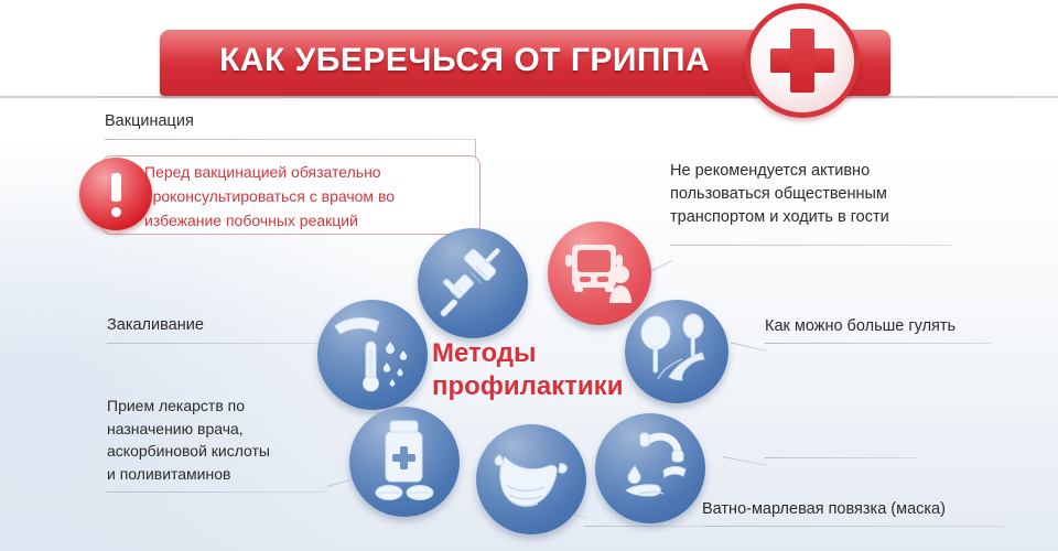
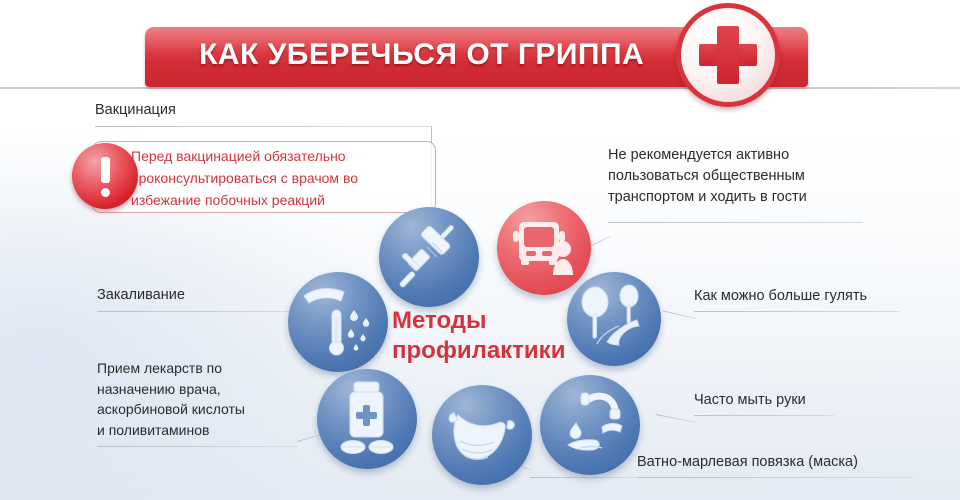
  КАК УБЕРЕЧЬСЯ ОТ ГРИППА
  Вакцинация
  Перед вакцинацией обязательно
  проконсультироваться с врачом во
  избежание побочных реакций
  Не рекомендуется активно
  пользоваться общественным
  транспортом и ходить в гости
  Закаливание
  Прием лекарств по
  назначению врача,
  аскорбиновой кислоты
  и поливитаминов
  Как можно больше гулять
+ Часто мыть руки
  Ватно-марлевая повязка (маска)
  Методы
  профилактики
